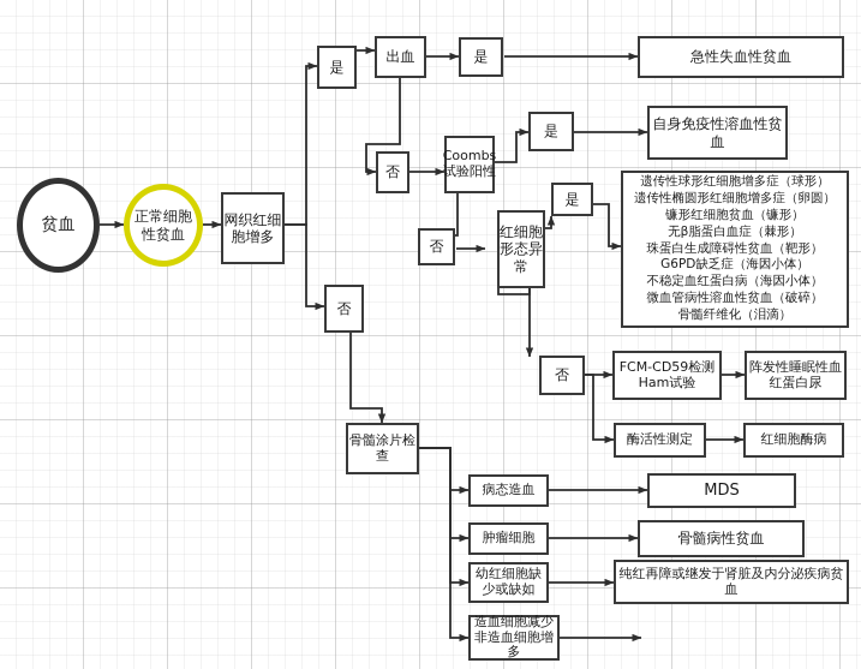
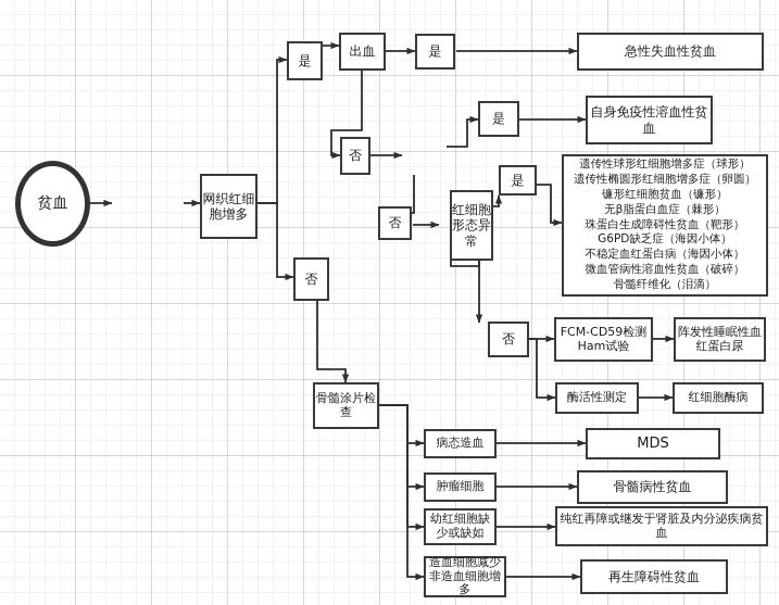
  贫血
- 正常细胞性贫血
  网织红细胞增多
  是
  否
  出血
  是
  否
- Coombs试验阳性
  是
  否
  红细胞形态异常
  是
  否
  FCM-CD59检测Ham试验
  酶活性测定
  骨髓涂片检查
  病态造血
  肿瘤细胞
  幼红细胞缺少或缺如
  造血细胞减少非造血细胞增多
  急性失血性贫血
  自身免疫性溶血性贫血
  遗传性球形红细胞增多症（球形）
  遗传性椭圆形红细胞增多症（卵圆）
  镰形红细胞贫血（镰形）
  无β脂蛋白血症（棘形）
  珠蛋白生成障碍性贫血（靶形）
  G6PD缺乏症（海因小体）
  不稳定血红蛋白病（海因小体）
  微血管病性溶血性贫血（破碎）
  骨髓纤维化（泪滴）
  阵发性睡眠性血红蛋白尿
  红细胞酶病
  MDS
  骨髓病性贫血
  纯红再障或继发于肾脏及内分泌疾病贫血
+ 再生障碍性贫血
